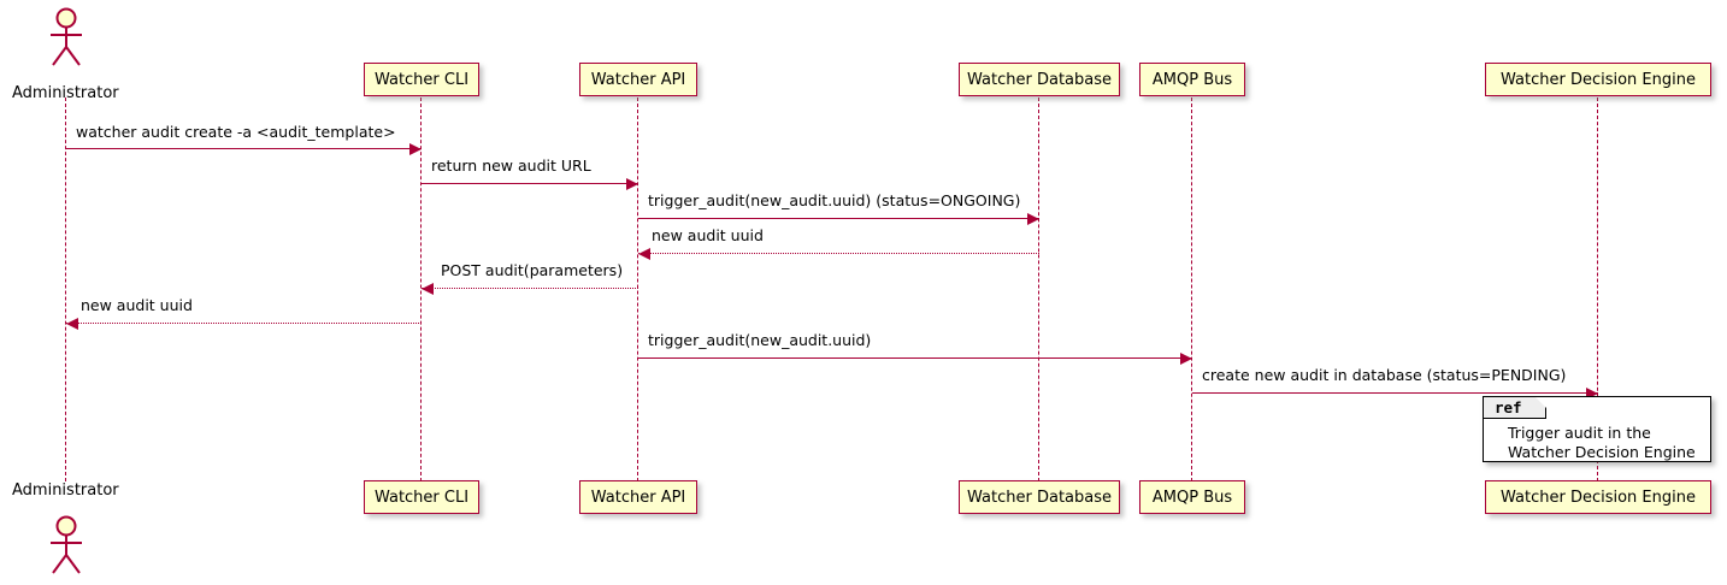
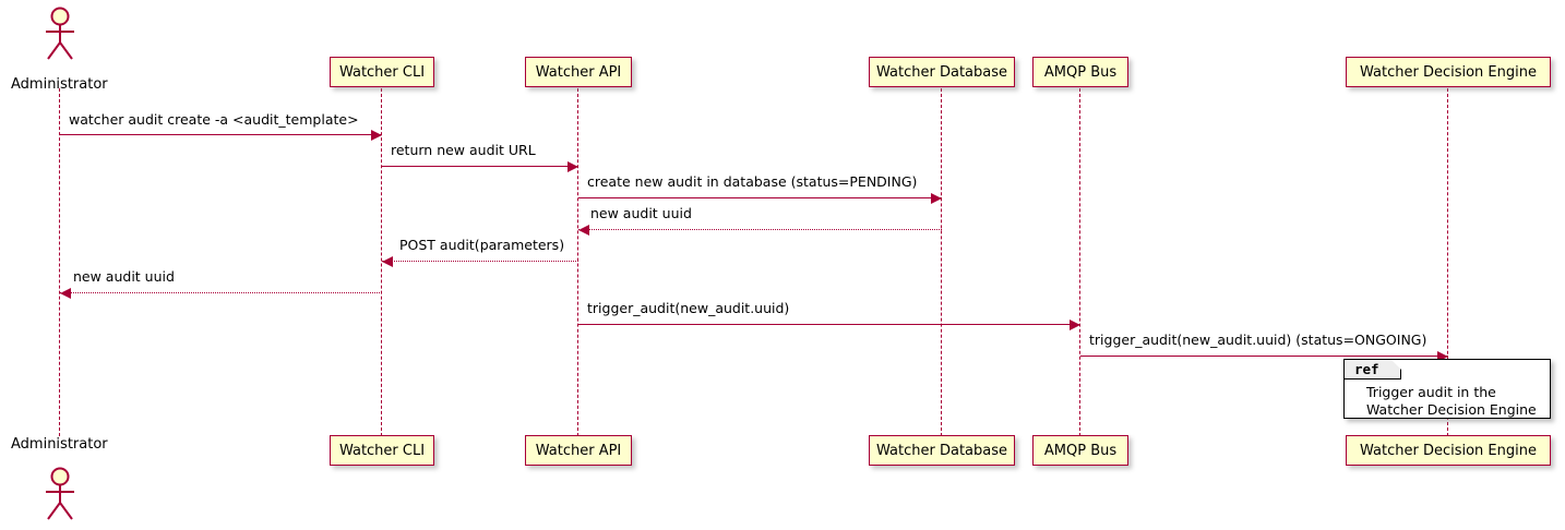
  Administrator
  Administrator
  Watcher CLI
  Watcher API
  Watcher Database
  AMQP Bus
  Watcher Decision Engine
  Watcher CLI
  Watcher API
  Watcher Database
  AMQP Bus
  Watcher Decision Engine
  watcher audit create -a <audit_template>
  return new audit URL
- trigger_audit(new_audit.uuid) (status=ONGOING)
+ create new audit in database (status=PENDING)
  new audit uuid
  POST audit(parameters)
  new audit uuid
  trigger_audit(new_audit.uuid)
- create new audit in database (status=PENDING)
+ trigger_audit(new_audit.uuid) (status=ONGOING)
  ref
  Trigger audit in the
  Watcher Decision Engine
